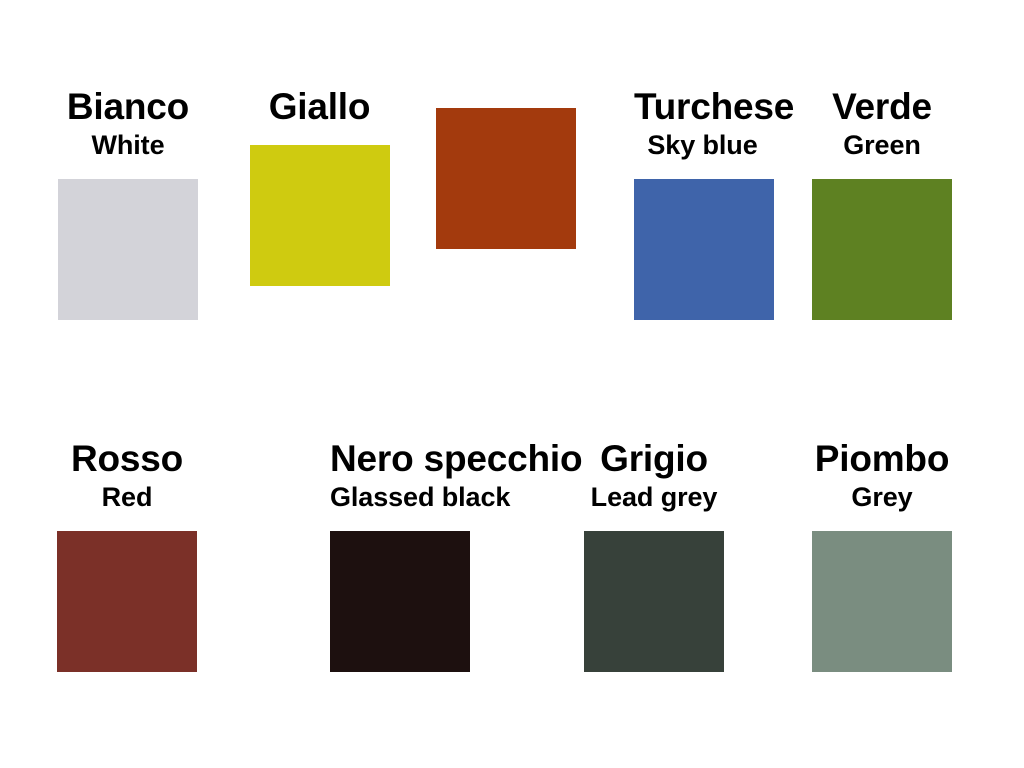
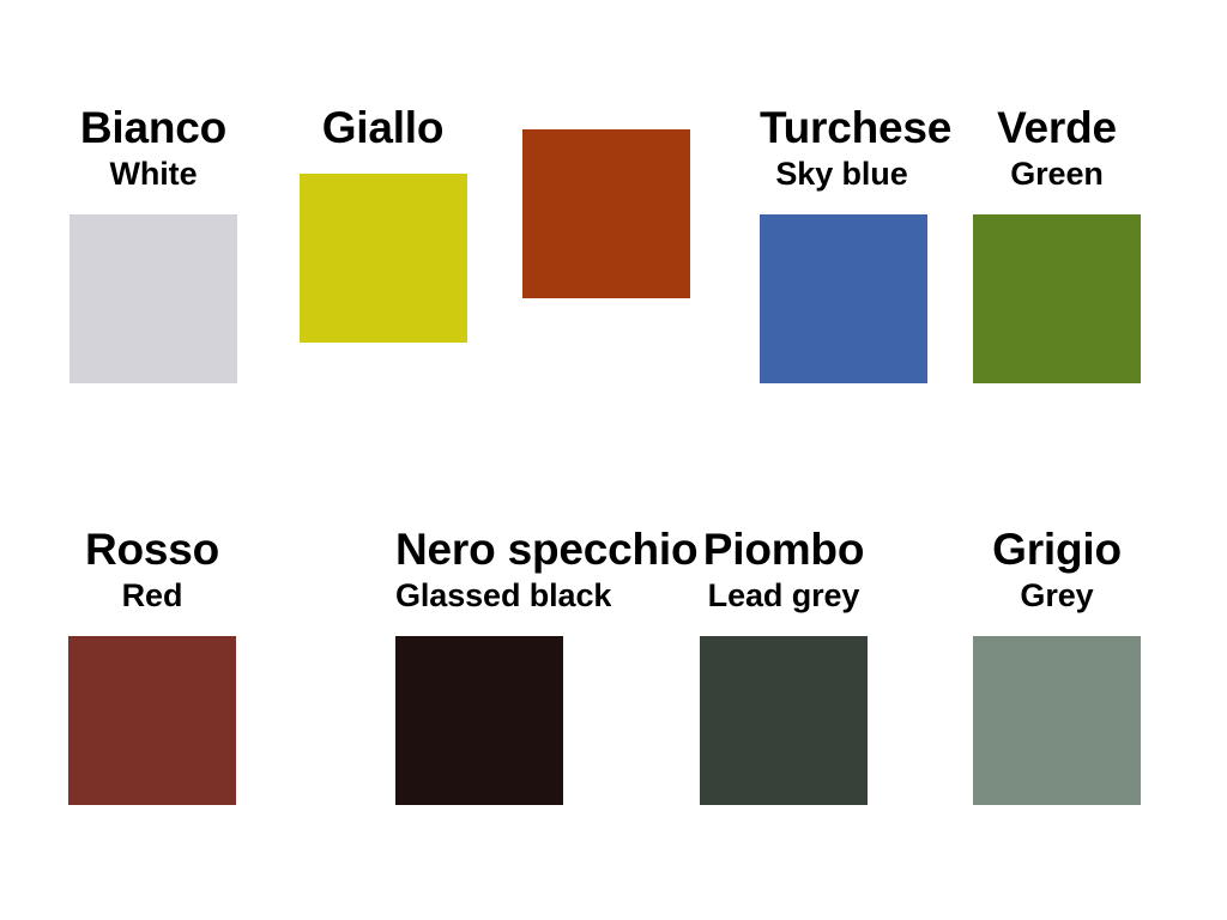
  Bianco
  White
  Giallo
  Turchese
  Sky blue
  Verde
  Green
  Rosso
  Red
  Nero specchio
  Glassed black
- Grigio
+ Piombo
  Lead grey
- Piombo
+ Grigio
  Grey
